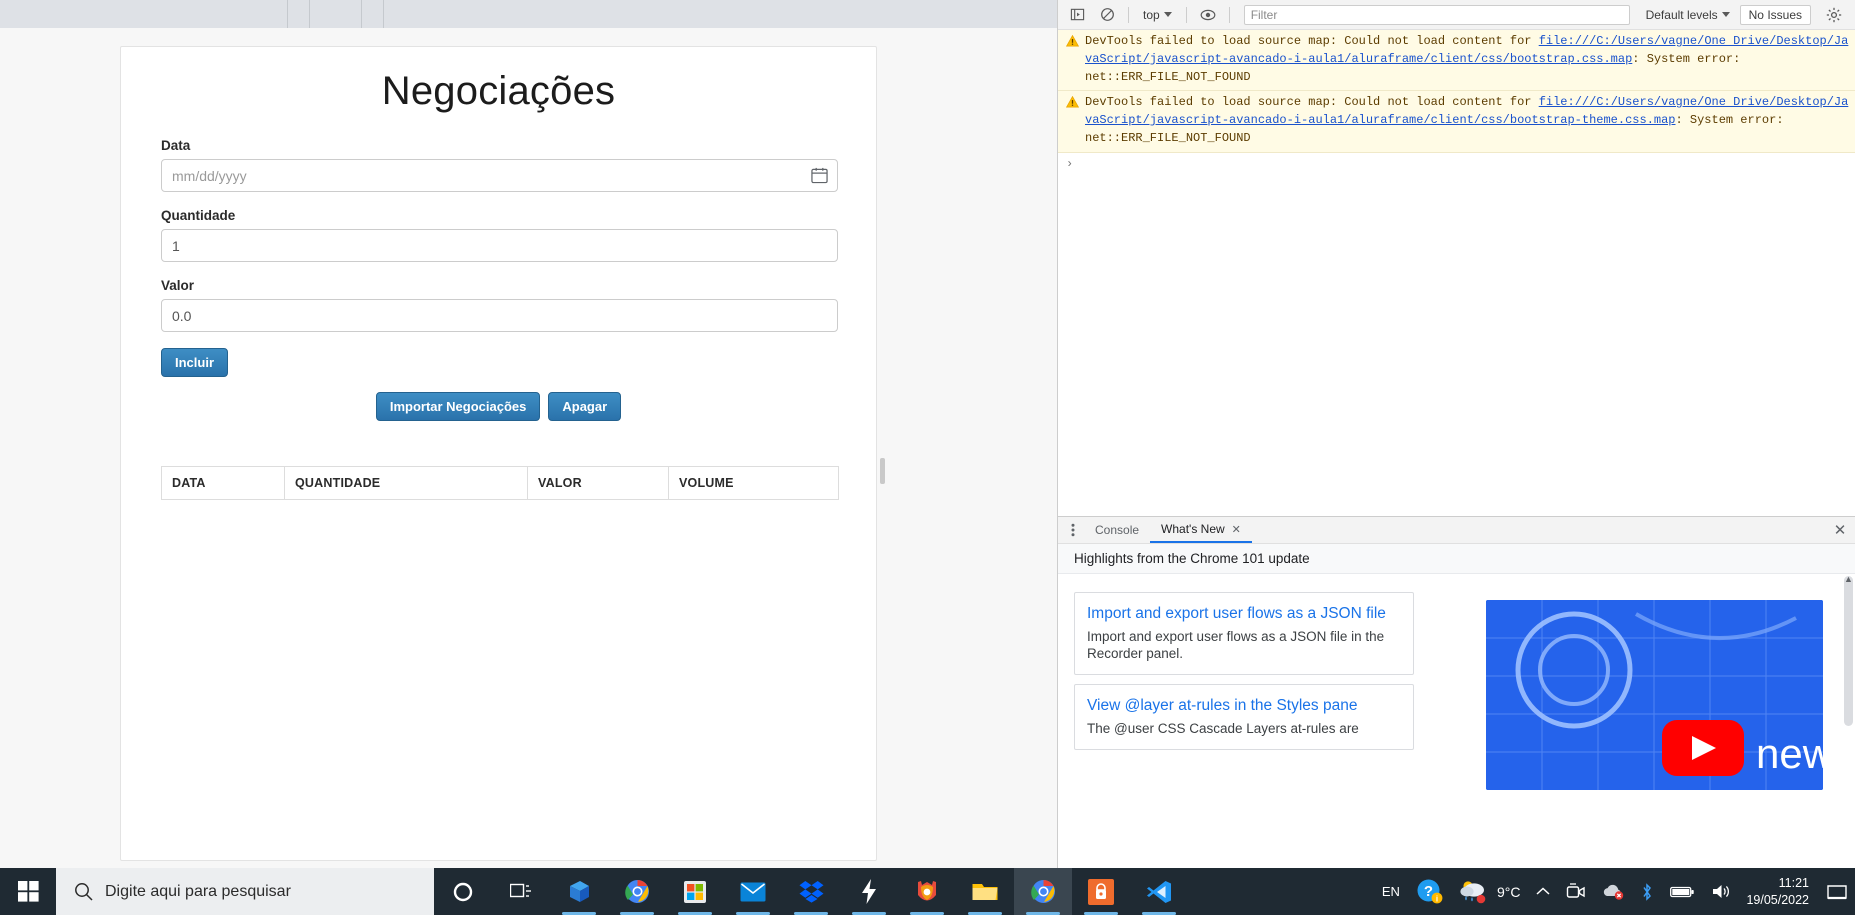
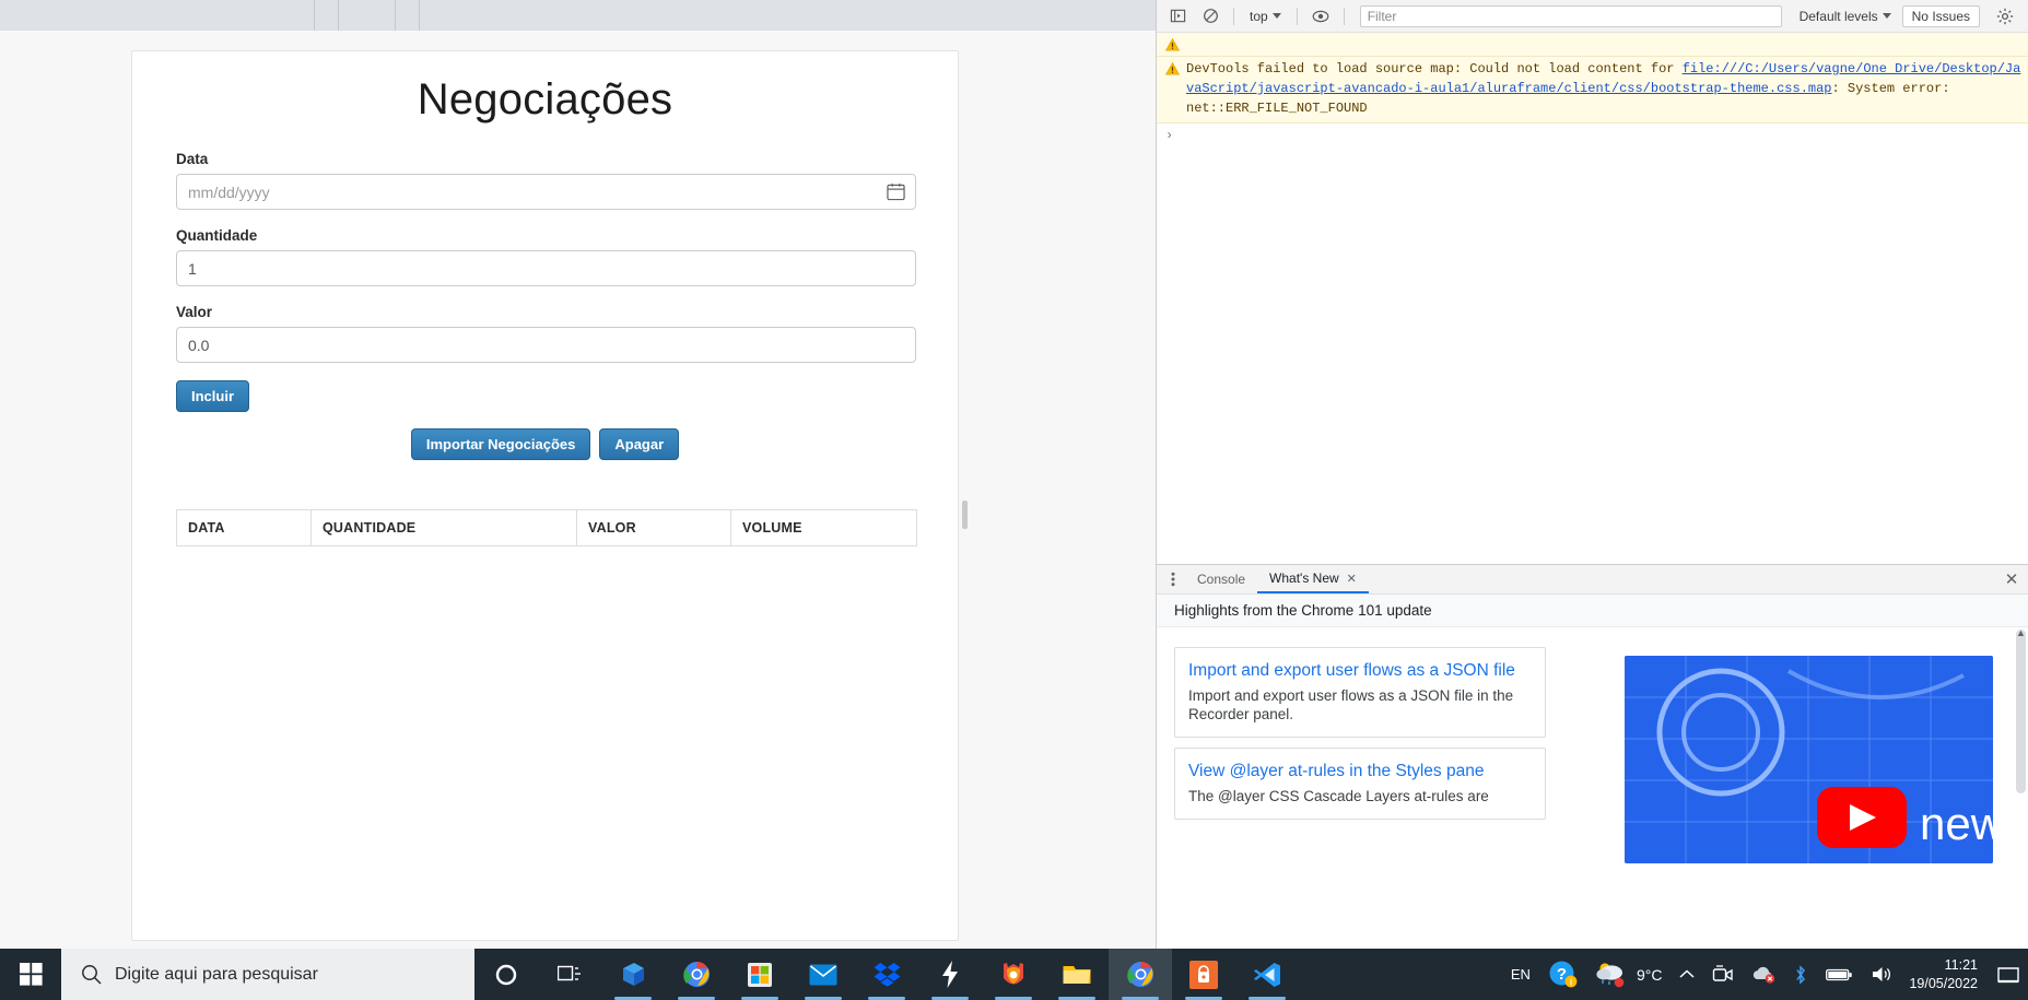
  Negociações
  Data
  mm/dd/yyyy
  Quantidade
  1
  Valor
  0.0
  Incluir
  Importar Negociações
  Apagar
  DATA	QUANTIDADE	VALOR	VOLUME
  top
  Filter
  Default levels
  No Issues
- DevTools failed to load source map: Could not load content for file:///C:/Users/vagne/One Drive/Desktop/JavaScript/javascript-avancado-i-aula1/aluraframe/client/css/bootstrap.css.map: System error: net::ERR_FILE_NOT_FOUND
  DevTools failed to load source map: Could not load content for file:///C:/Users/vagne/One Drive/Desktop/JavaScript/javascript-avancado-i-aula1/aluraframe/client/css/bootstrap-theme.css.map: System error: net::ERR_FILE_NOT_FOUND
  ›
  Console
  What's New
  ✕
  ✕
  Highlights from the Chrome 101 update
  Import and export user flows as a JSON file
  Import and export user flows as a JSON file in the Recorder panel.
  View @layer at-rules in the Styles pane
- The @user CSS Cascade Layers at-rules are
+ The @layer CSS Cascade Layers at-rules are
  new
  ▲
  Digite aqui para pesquisar
  EN
  ?
  i
  9°C
  11:21
  19/05/2022
